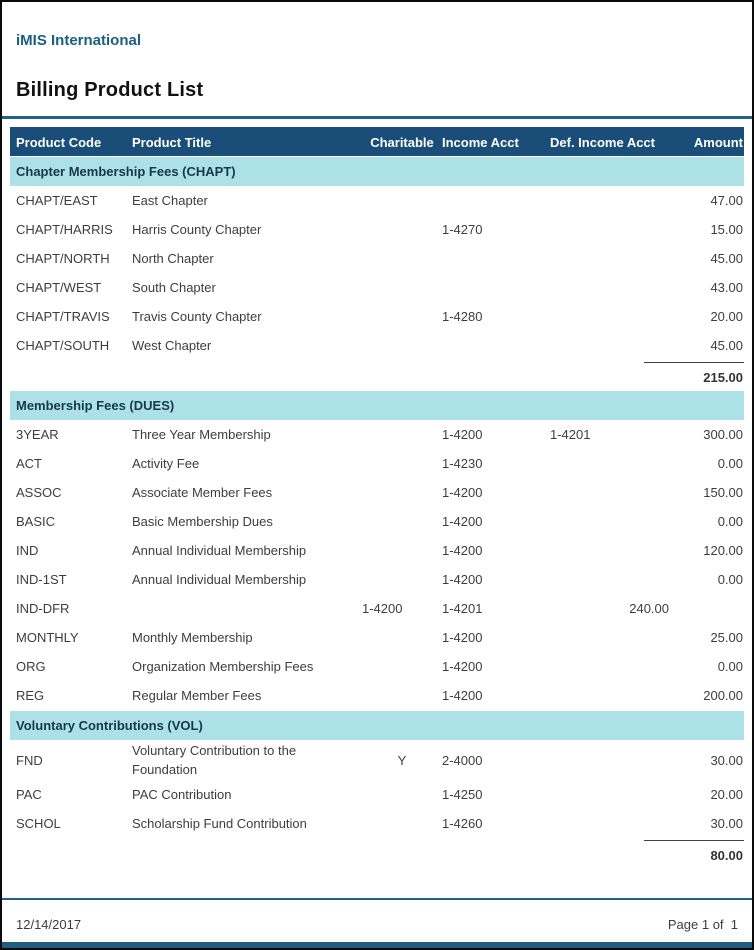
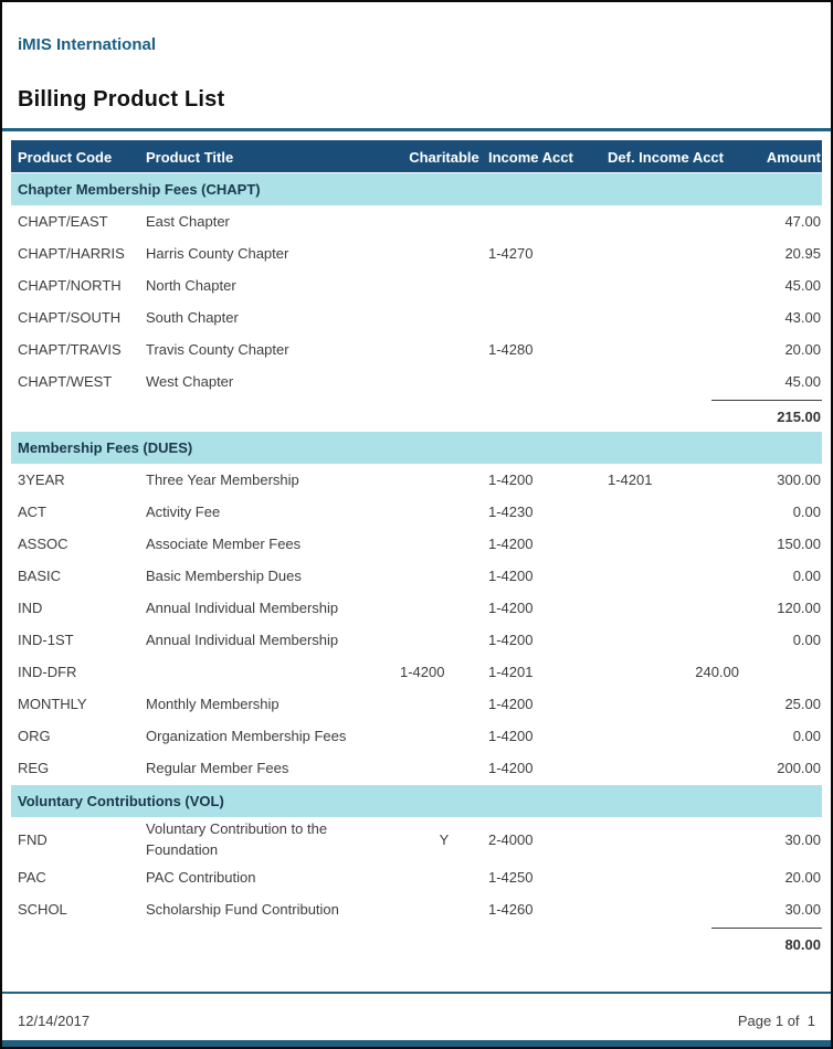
  iMIS International
  Billing Product List
  Product Code
  Product Title
  Charitable
  Income Acct
  Def. Income Acct
  Amount
  Chapter Membership Fees (CHAPT)
  CHAPT/EAST
  East Chapter
  47.00
  CHAPT/HARRIS
  Harris County Chapter
  1-4270
- 15.00
+ 20.95
  CHAPT/NORTH
  North Chapter
  45.00
- CHAPT/WEST
+ CHAPT/SOUTH
  South Chapter
  43.00
  CHAPT/TRAVIS
  Travis County Chapter
  1-4280
  20.00
- CHAPT/SOUTH
+ CHAPT/WEST
  West Chapter
  45.00
  215.00
  Membership Fees (DUES)
  3YEAR
  Three Year Membership
  1-4200
  1-4201
  300.00
  ACT
  Activity Fee
  1-4230
  0.00
  ASSOC
  Associate Member Fees
  1-4200
  150.00
  BASIC
  Basic Membership Dues
  1-4200
  0.00
  IND
  Annual Individual Membership
  1-4200
  120.00
  IND-1ST
  Annual Individual Membership
  1-4200
  0.00
  IND-DFR
  1-4200
  1-4201
  240.00
  MONTHLY
  Monthly Membership
  1-4200
  25.00
  ORG
  Organization Membership Fees
  1-4200
  0.00
  REG
  Regular Member Fees
  1-4200
  200.00
  Voluntary Contributions (VOL)
  FND
  Voluntary Contribution to the Foundation
  Y
  2-4000
  30.00
  PAC
  PAC Contribution
  1-4250
  20.00
  SCHOL
  Scholarship Fund Contribution
  1-4260
  30.00
  80.00
  12/14/2017
  Page 1 of 1
